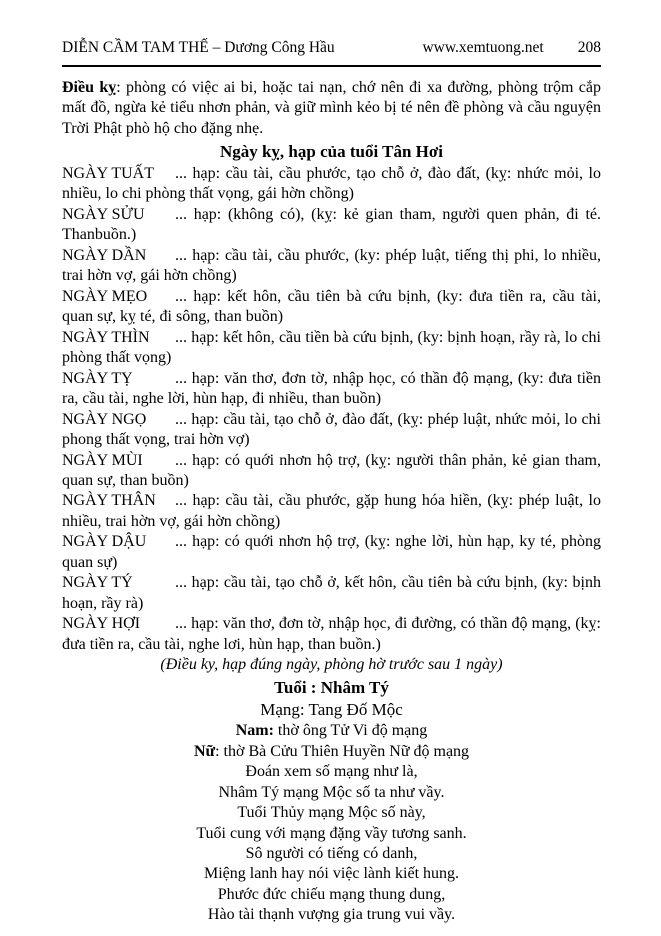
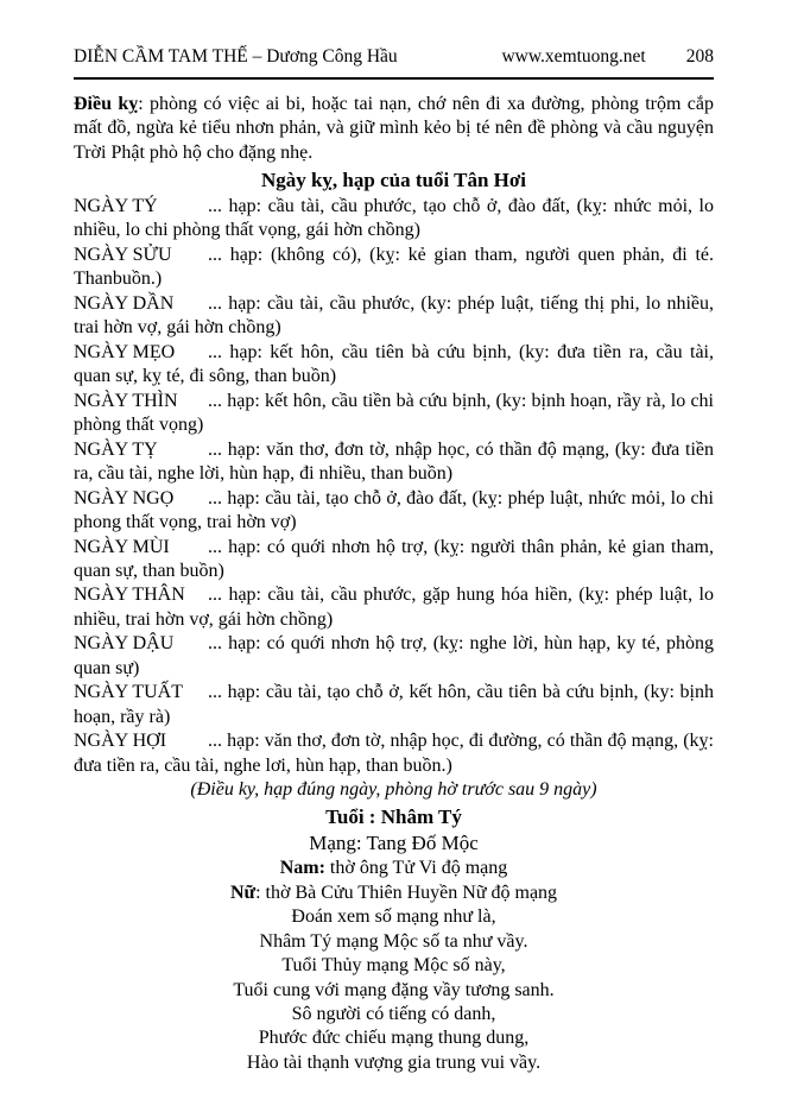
  DIỄN CẦM TAM THẾ – Dương Công Hầu
  www.xemtuong.net
  208
  Điều kỵ: phòng có việc ai bi, hoặc tai nạn, chớ nên đi xa đường, phòng trộm cắp mất đồ, ngừa kẻ tiểu nhơn phản, và giữ mình kẻo bị té nên đề phòng và cầu nguyện Trời Phật phò hộ cho đặng nhẹ.
  Ngày kỵ, hạp của tuổi Tân Hơi
- NGÀY TUẤT ... hạp: cầu tài, cầu phước, tạo chỗ ở, đào đất, (kỵ: nhức mỏi, lo nhiều, lo chi phòng thất vọng, gái hờn chồng)
+ NGÀY TÝ ... hạp: cầu tài, cầu phước, tạo chỗ ở, đào đất, (kỵ: nhức mỏi, lo nhiều, lo chi phòng thất vọng, gái hờn chồng)
  NGÀY SỬU ... hạp: (không có), (kỵ: kẻ gian tham, người quen phản, đi té. Thanbuồn.)
  NGÀY DẦN ... hạp: cầu tài, cầu phước, (ky: phép luật, tiếng thị phi, lo nhiều, trai hờn vợ, gái hờn chồng)
  NGÀY MẸO ... hạp: kết hôn, cầu tiên bà cứu bịnh, (ky: đưa tiền ra, cầu tài, quan sự, kỵ té, đi sông, than buồn)
  NGÀY THÌN ... hạp: kết hôn, cầu tiền bà cứu bịnh, (ky: bịnh hoạn, rầy rà, lo chi phòng thất vọng)
  NGÀY TỴ ... hạp: văn thơ, đơn tờ, nhập học, có thần độ mạng, (ky: đưa tiền ra, cầu tài, nghe lời, hùn hạp, đi nhiều, than buồn)
  NGÀY NGỌ ... hạp: cầu tài, tạo chỗ ở, đào đất, (kỵ: phép luật, nhức mỏi, lo chi phong thất vọng, trai hờn vợ)
  NGÀY MÙI ... hạp: có quới nhơn hộ trợ, (kỵ: người thân phản, kẻ gian tham, quan sự, than buồn)
  NGÀY THÂN ... hạp: cầu tài, cầu phước, gặp hung hóa hiền, (kỵ: phép luật, lo nhiều, trai hờn vợ, gái hờn chồng)
  NGÀY DẬU ... hạp: có quới nhơn hộ trợ, (kỵ: nghe lời, hùn hạp, ky té, phòng quan sự)
- NGÀY TÝ ... hạp: cầu tài, tạo chỗ ở, kết hôn, cầu tiên bà cứu bịnh, (ky: bịnh hoạn, rầy rà)
+ NGÀY TUẤT ... hạp: cầu tài, tạo chỗ ở, kết hôn, cầu tiên bà cứu bịnh, (ky: bịnh hoạn, rầy rà)
  NGÀY HỢI ... hạp: văn thơ, đơn tờ, nhập học, đi đường, có thần độ mạng, (kỵ: đưa tiền ra, cầu tài, nghe lơi, hùn hạp, than buồn.)
- (Điều ky, hạp đúng ngày, phòng hờ trước sau 1 ngày)
+ (Điều ky, hạp đúng ngày, phòng hờ trước sau 9 ngày)
  Tuổi : Nhâm Tý
  Mạng: Tang Đố Mộc
  Nam: thờ ông Tử Vi độ mạng
  Nữ: thờ Bà Cửu Thiên Huyền Nữ độ mạng
  Đoán xem số mạng như là,
  Nhâm Tý mạng Mộc số ta như vầy.
  Tuổi Thủy mạng Mộc số này,
  Tuổi cung với mạng đặng vầy tương sanh.
  Sô người có tiếng có danh,
- Miệng lanh hay nói việc lành kiết hung.
  Phước đức chiếu mạng thung dung,
  Hào tài thạnh vượng gia trung vui vầy.
